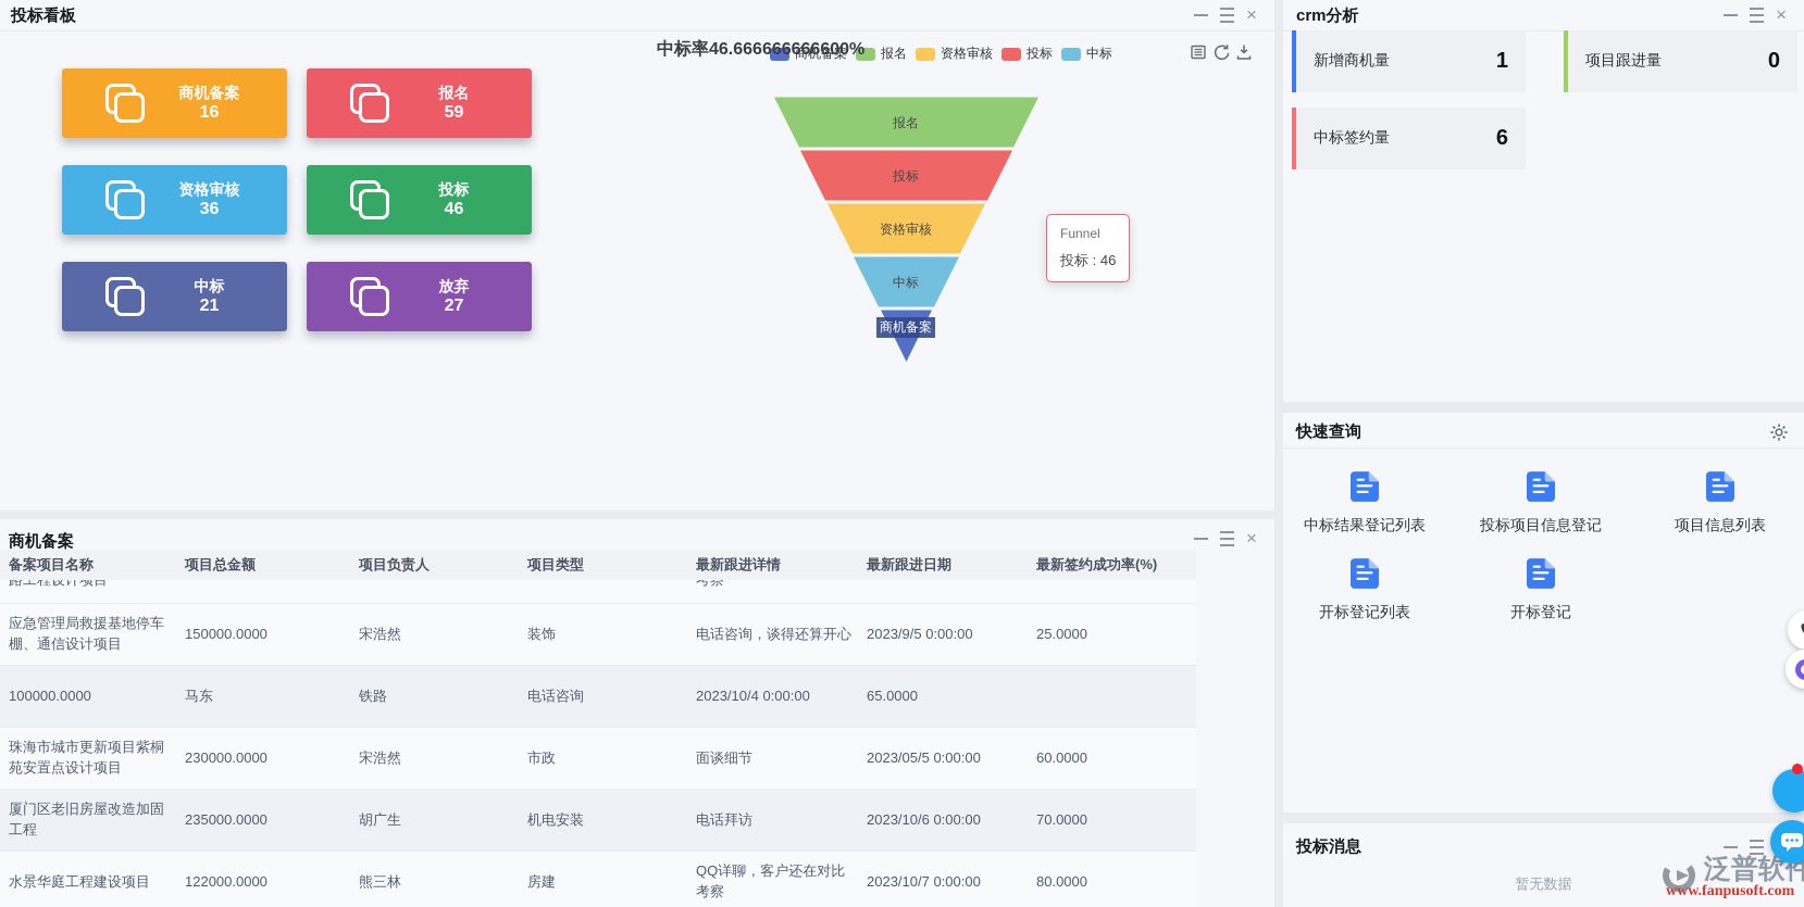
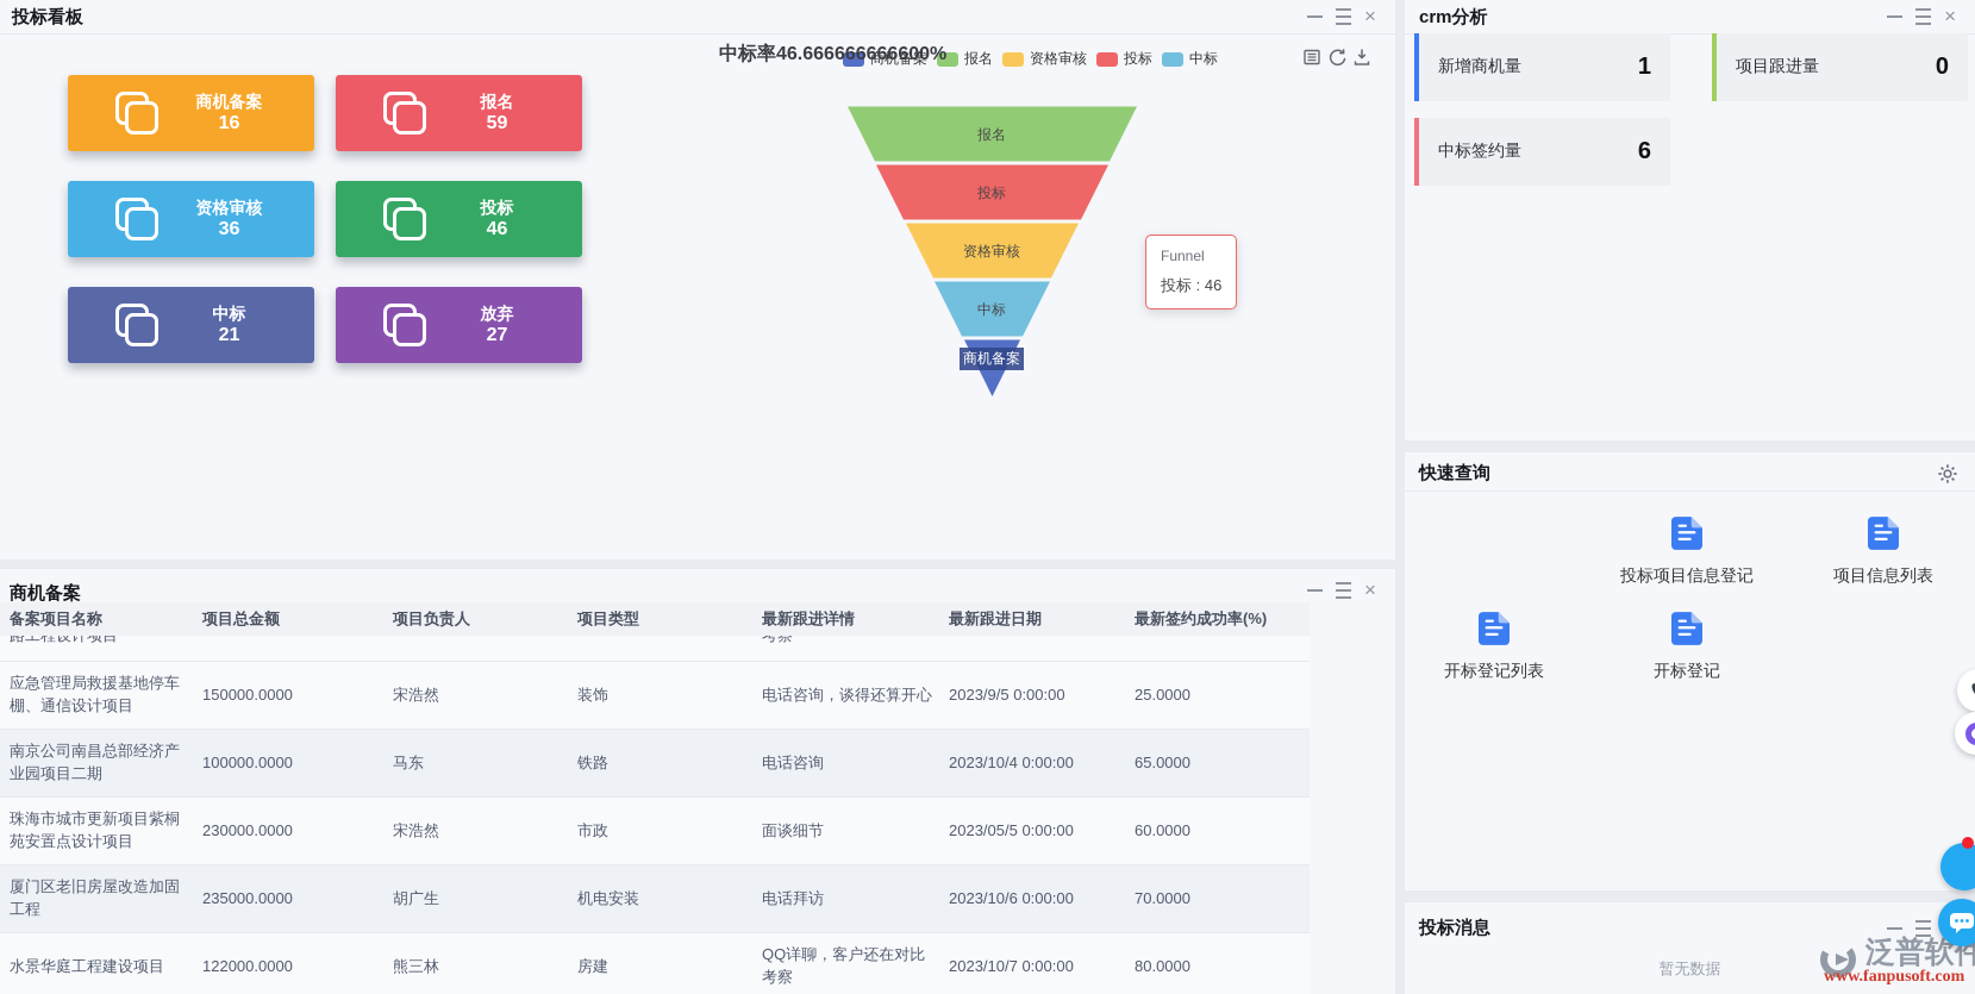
  投标看板
  ×
  商机备案
  16
  报名
  59
  资格审核
  36
  投标
  46
  中标
  21
  放弃
  27
  中标率46.666666666600%
  商机备案
  报名
  资格审核
  投标
  中标
  报名
  投标
  资格审核
  中标
  商机备案
  Funnel
  投标 : 46
  商机备案
  ×
  备案项目名称
  项目总金额
  项目负责人
  项目类型
  最新跟进详情
  最新跟进日期
  最新签约成功率(%)
  路工程设计项目
  考察
  应急管理局救援基地停车棚、通信设计项目
  150000.0000
  宋浩然
  装饰
  电话咨询，谈得还算开心
  2023/9/5 0:00:00
  25.0000
+ 南京公司南昌总部经济产业园项目二期
  100000.0000
  马东
  铁路
  电话咨询
  2023/10/4 0:00:00
  65.0000
  珠海市城市更新项目紫桐苑安置点设计项目
  230000.0000
  宋浩然
  市政
  面谈细节
  2023/05/5 0:00:00
  60.0000
  厦门区老旧房屋改造加固工程
  235000.0000
  胡广生
  机电安装
  电话拜访
  2023/10/6 0:00:00
  70.0000
  水景华庭工程建设项目
  122000.0000
  熊三林
  房建
  QQ详聊，客户还在对比考察
  2023/10/7 0:00:00
  80.0000
  crm分析
  ×
  新增商机量
  1
  项目跟进量
  0
  中标签约量
  6
  快速查询
- 中标结果登记列表
  投标项目信息登记
  项目信息列表
  开标登记列表
  开标登记
  投标消息
  暂无数据
  泛普软件
  www.fanpusoft.com
